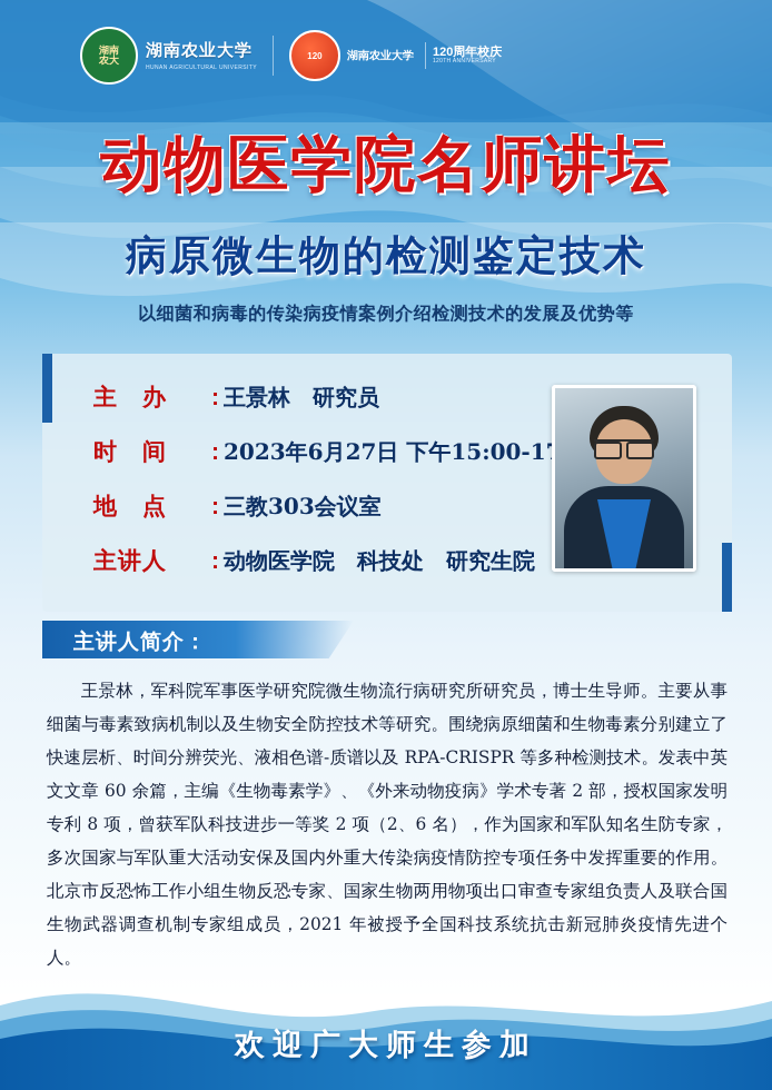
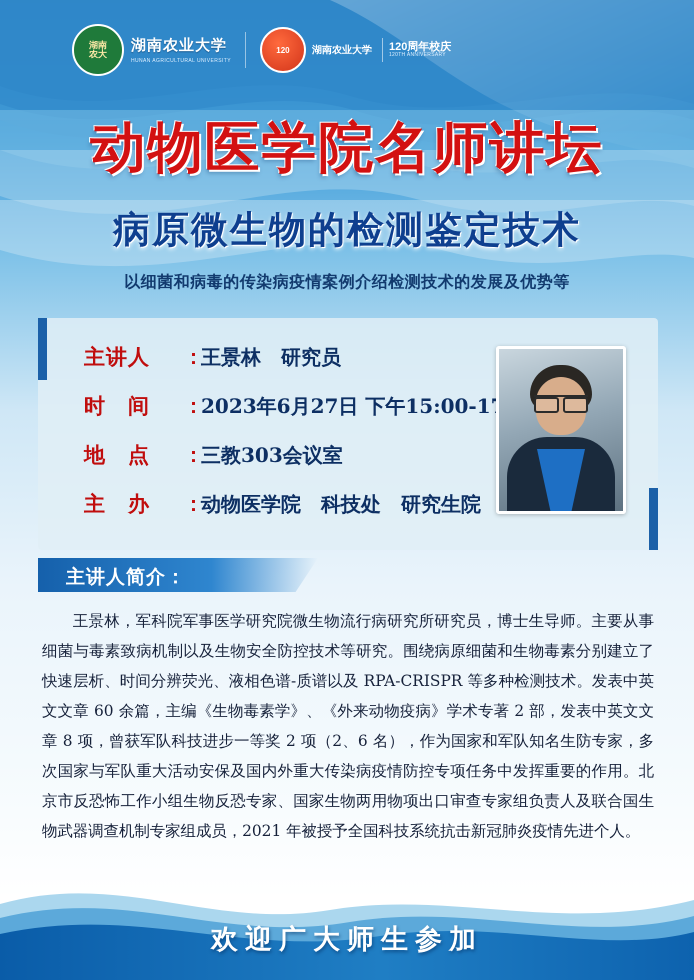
  湖南
  农大
  湖南农业大学
  120
  湖南农业大学
  120周年校庆
  动物医学院名师讲坛
  病原微生物的检测鉴定技术
  以细菌和病毒的传染病疫情案例介绍检测技术的发展及优势等
- 主 办
+ 主讲人
  :
  王景林 研究员
  时 间
  :
  2023年6月27日 下午15:00-1
  地 点
  :
  三教303会议室
- 主讲人
+ 主 办
  :
  动物医学院 科技处 研究生院
  主讲人简介：
- 王景林，军科院军事医学研究院微生物流行病研究所研究员，博士生导师。主要从事细菌与毒素致病机制以及生物安全防控技术等研究。围绕病原细菌和生物毒素分别建立了快速层析、时间分辨荧光、液相色谱-质谱以及 RPA-CRISPR 等多种检测技术。发表中英文文章 60 余篇，主编《生物毒素学》、《外来动物疫病》学术专著 2 部，授权国家发明专利 8 项，曾获军队科技进步一等奖 2 项（2、6 名），作为国家和军队知名生防专家，多次国家与军队重大活动安保及国内外重大传染病疫情防控专项任务中发挥重要的作用。北京市反恐怖工作小组生物反恐专家、国家生物两用物项出口审查专家组负责人及联合国生物武器调查机制专家组成员，2021 年被授予全国科技系统抗击新冠肺炎疫情先进个人。
+ 王景林，军科院军事医学研究院微生物流行病研究所研究员，博士生导师。主要从事细菌与毒素致病机制以及生物安全防控技术等研究。围绕病原细菌和生物毒素分别建立了快速层析、时间分辨荧光、液相色谱-质谱以及 RPA-CRISPR 等多种检测技术。发表中英文文章 60 余篇，主编《生物毒素学》、《外来动物疫病》学术专著 2 部，发表中英文文章 8 项，曾获军队科技进步一等奖 2 项（2、6 名），作为国家和军队知名生防专家，多次国家与军队重大活动安保及国内外重大传染病疫情防控专项任务中发挥重要的作用。北京市反恐怖工作小组生物反恐专家、国家生物两用物项出口审查专家组负责人及联合国生物武器调查机制专家组成员，2021 年被授予全国科技系统抗击新冠肺炎疫情先进个人。
  欢迎广大师生参加
